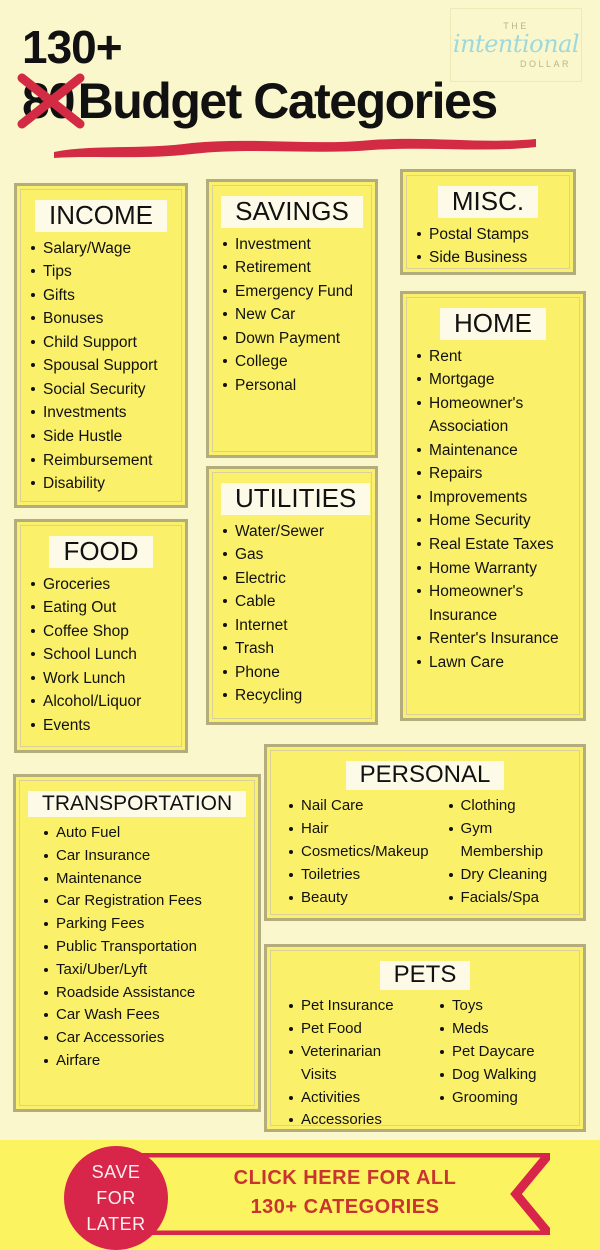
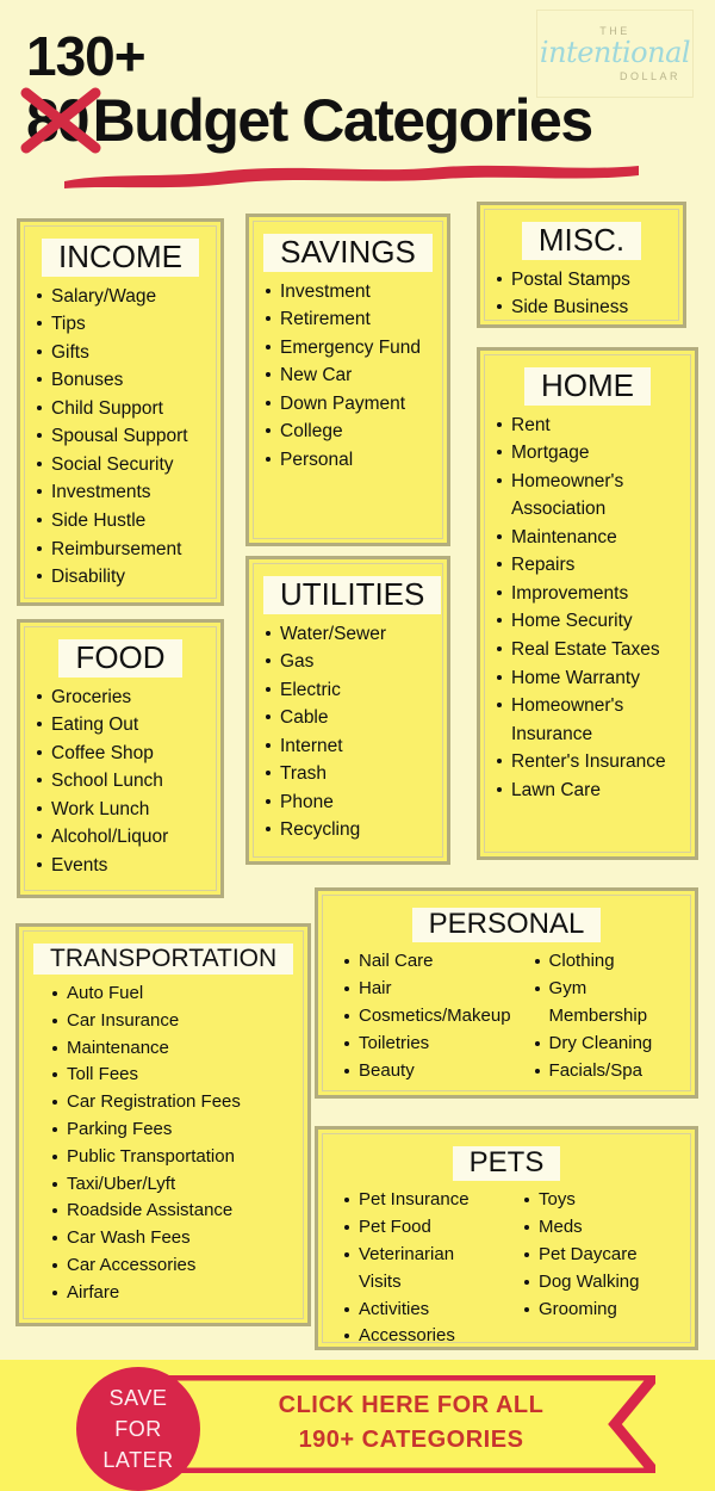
  130+
  80
  Budget Categories
  THE
  intentional
  DOLLAR
  INCOME
  Salary/Wage
  Tips
  Gifts
  Bonuses
  Child Support
  Spousal Support
  Social Security
  Investments
  Side Hustle
  Reimbursement
  Disability
  FOOD
  Groceries
  Eating Out
  Coffee Shop
  School Lunch
  Work Lunch
  Alcohol/Liquor
  Events
  TRANSPORTATION
  Auto Fuel
  Car Insurance
  Maintenance
+ Toll Fees
  Car Registration Fees
  Parking Fees
  Public Transportation
  Taxi/Uber/Lyft
  Roadside Assistance
  Car Wash Fees
  Car Accessories
  Airfare
  SAVINGS
  Investment
  Retirement
  Emergency Fund
  New Car
  Down Payment
  College
  Personal
  UTILITIES
  Water/Sewer
  Gas
  Electric
  Cable
  Internet
  Trash
  Phone
  Recycling
  MISC.
  Postal Stamps
  Side Business
  HOME
  Rent
  Mortgage
  Homeowner's Association
  Maintenance
  Repairs
  Improvements
  Home Security
  Real Estate Taxes
  Home Warranty
  Homeowner's Insurance
  Renter's Insurance
  Lawn Care
  PERSONAL
  Nail Care
  Hair
  Cosmetics/Makeup
  Toiletries
  Beauty
  Clothing
  Gym Membership
  Dry Cleaning
  Facials/Spa
  PETS
  Pet Insurance
  Pet Food
  Veterinarian Visits
  Activities
  Accessories
  Toys
  Meds
  Pet Daycare
  Dog Walking
  Grooming
  CLICK HERE FOR ALL
- 130+ CATEGORIES
+ 190+ CATEGORIES
  SAVE
  FOR
  LATER
